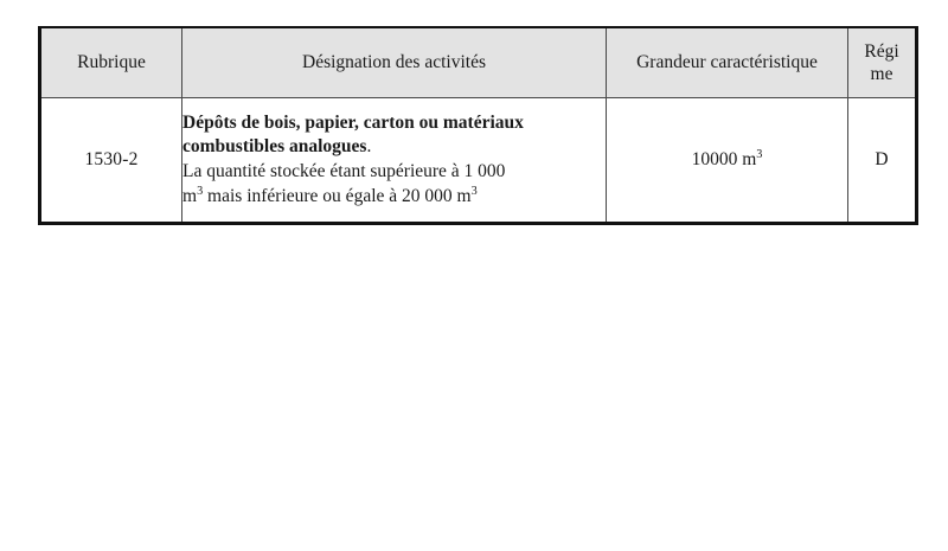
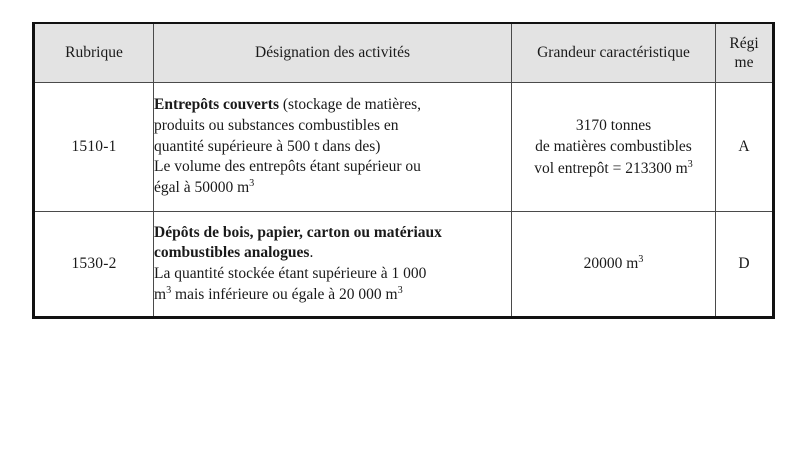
  Rubrique	Désignation des activités	Grandeur caractéristique	Régi me
+ 1510-1	Entrepôts couverts (stockage de matières, produits ou substances combustibles en quantité supérieure à 500 t dans des) Le volume des entrepôts étant supérieur ou égal à 50000 m3	3170 tonnes de matières combustibles vol entrepôt = 213300 m3	A
- 1530-2	Dépôts de bois, papier, carton ou matériaux combustibles analogues. La quantité stockée étant supérieure à 1 000 m3 mais inférieure ou égale à 20 000 m3	10000 m3	D
+ 1530-2	Dépôts de bois, papier, carton ou matériaux combustibles analogues. La quantité stockée étant supérieure à 1 000 m3 mais inférieure ou égale à 20 000 m3	20000 m3	D
